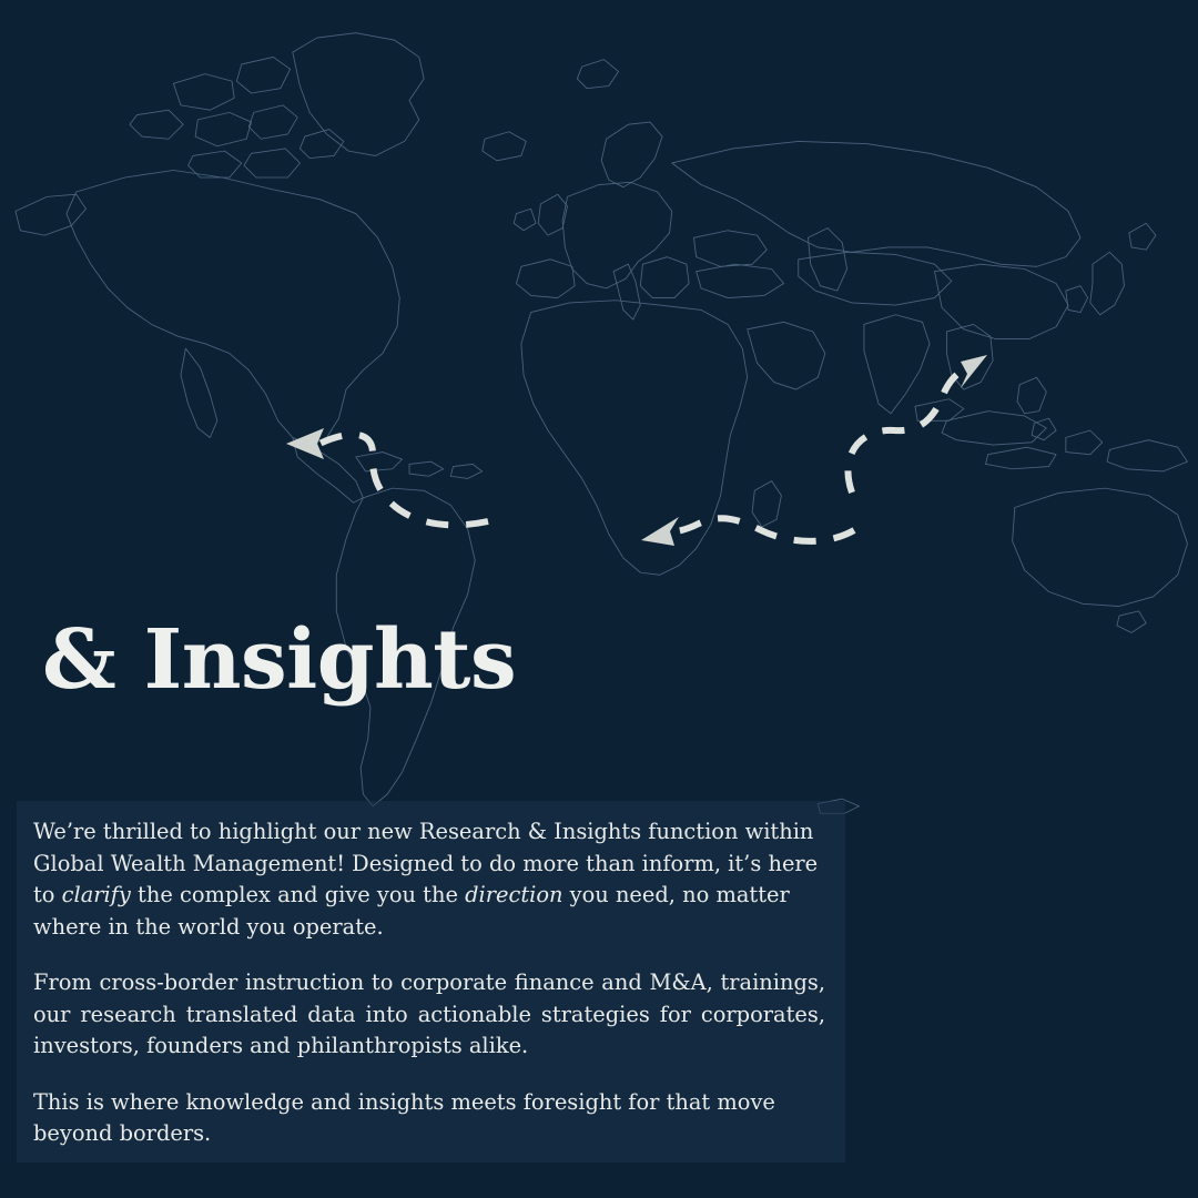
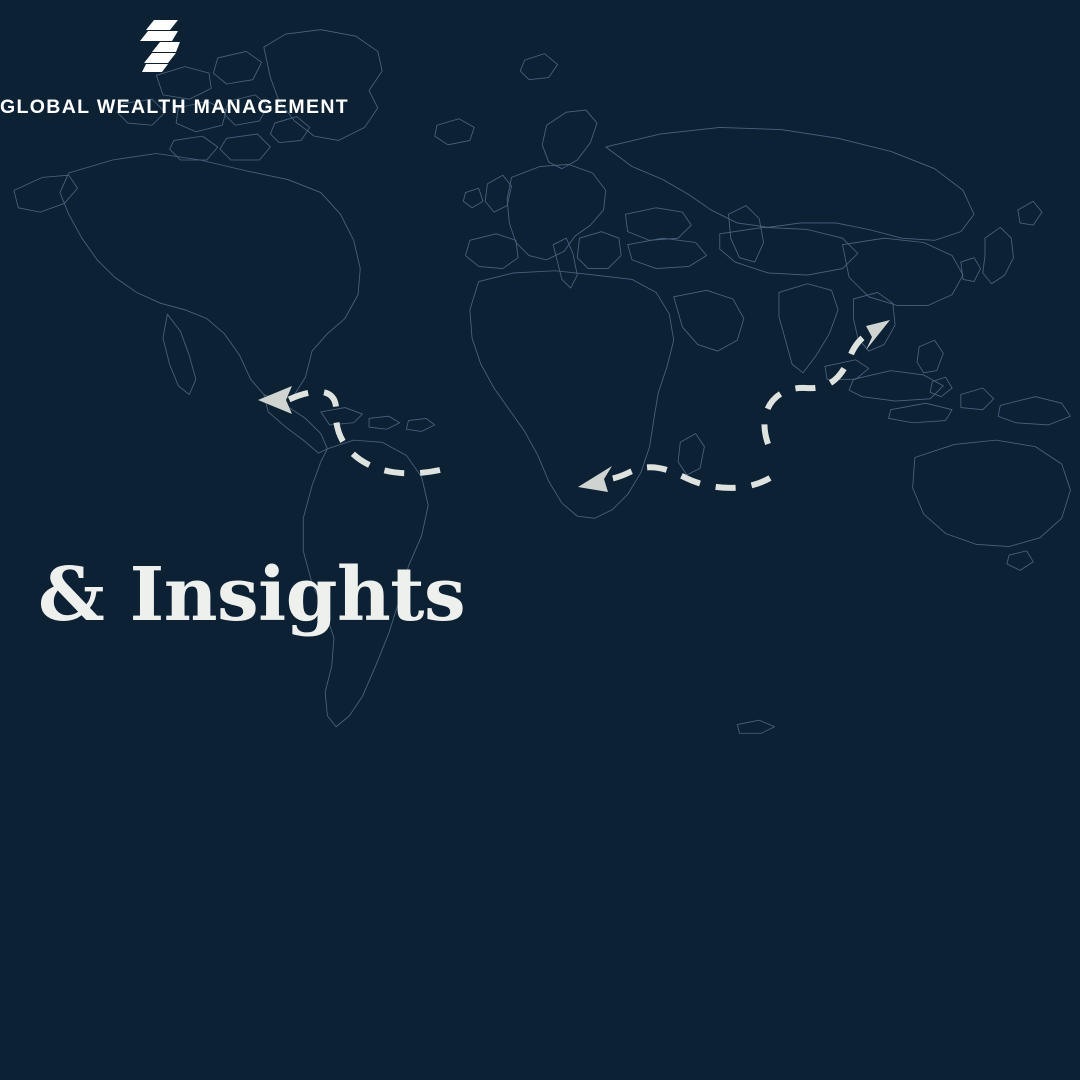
+ GLOBAL WEALTH MANAGEMENT
  & Insights
- We’re thrilled to highlight our new Research & Insights function within Global Wealth Management! Designed to do more than inform, it’s here to clarify the complex and give you the direction you need, no matter where in the world you operate.
- From cross-border instruction to corporate finance and M&A, trainings, our research translated data into actionable strategies for corporates, investors, founders and philanthropists alike.
- This is where knowledge and insights meets foresight for that move beyond borders.
